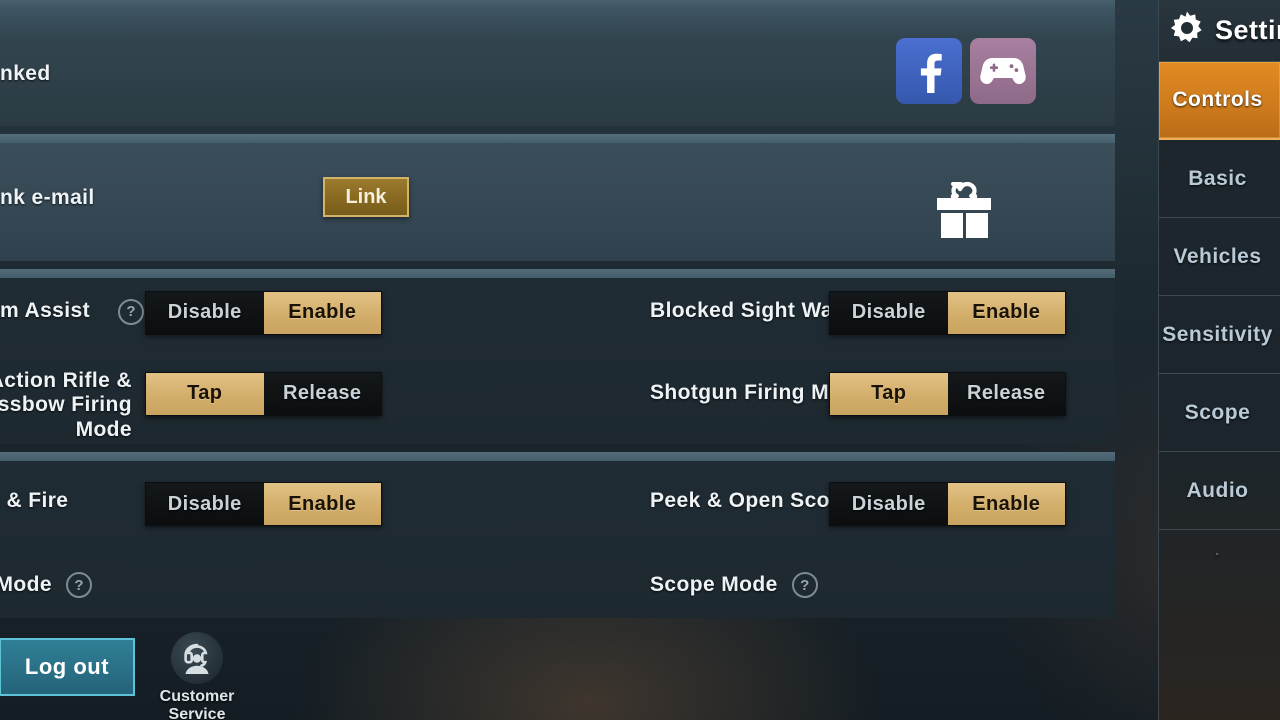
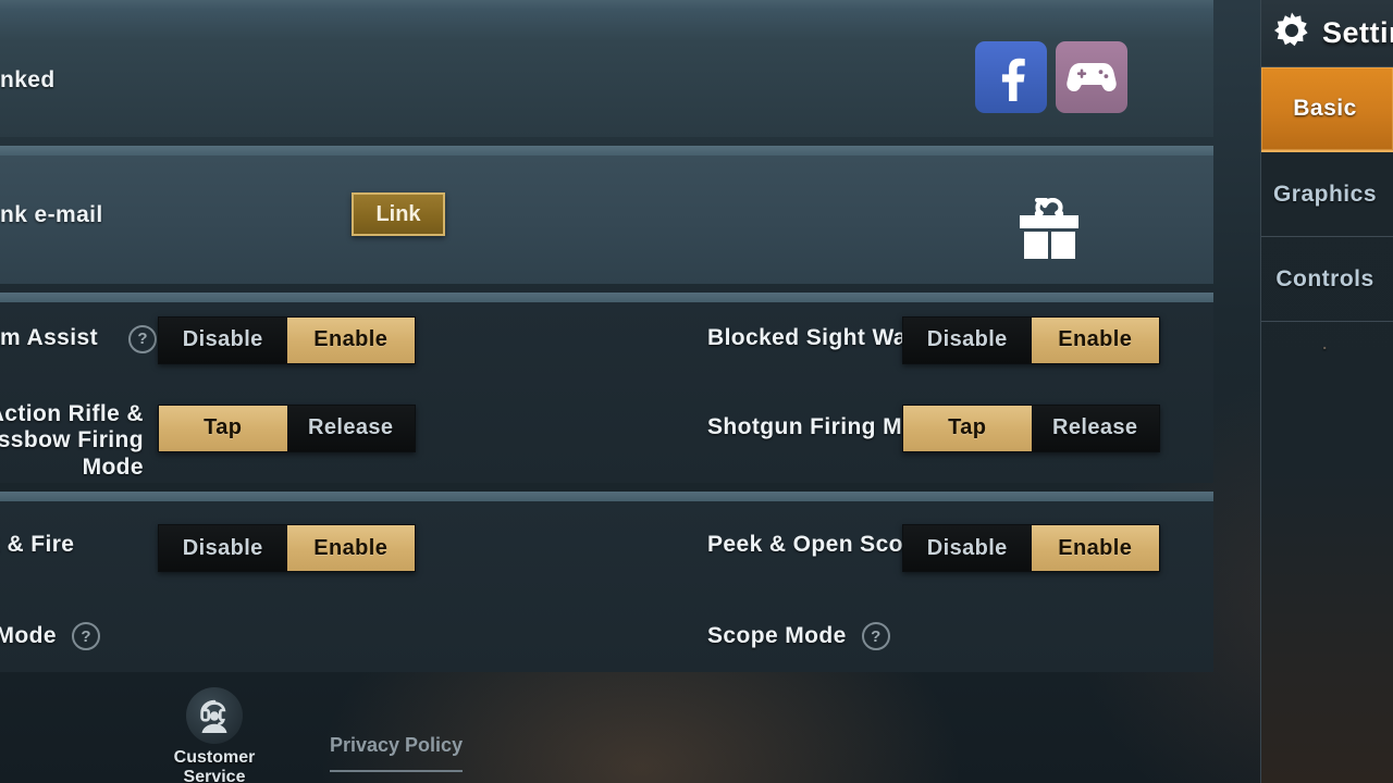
  nked
  nk e-mail
  Link
  m Assist
  ?
  Disable
  Enable
  ction Rifle &
  ssbow Firing Mode
  Tap
  Release
  Blocked Sight Wa
  Disable
  Enable
  Shotgun Firing M
  Tap
  Release
  Disable
  Enable
  ?
  Peek & Open Sco
  Disable
  Enable
  Scope Mode
  ?
- Log out
  Customer Service
+ Privacy Policy
- Controls
+ Basic
+ Graphics
- Basic
+ Controls
- Vehicles
- Sensitivity
- Scope
- Audio
  .
